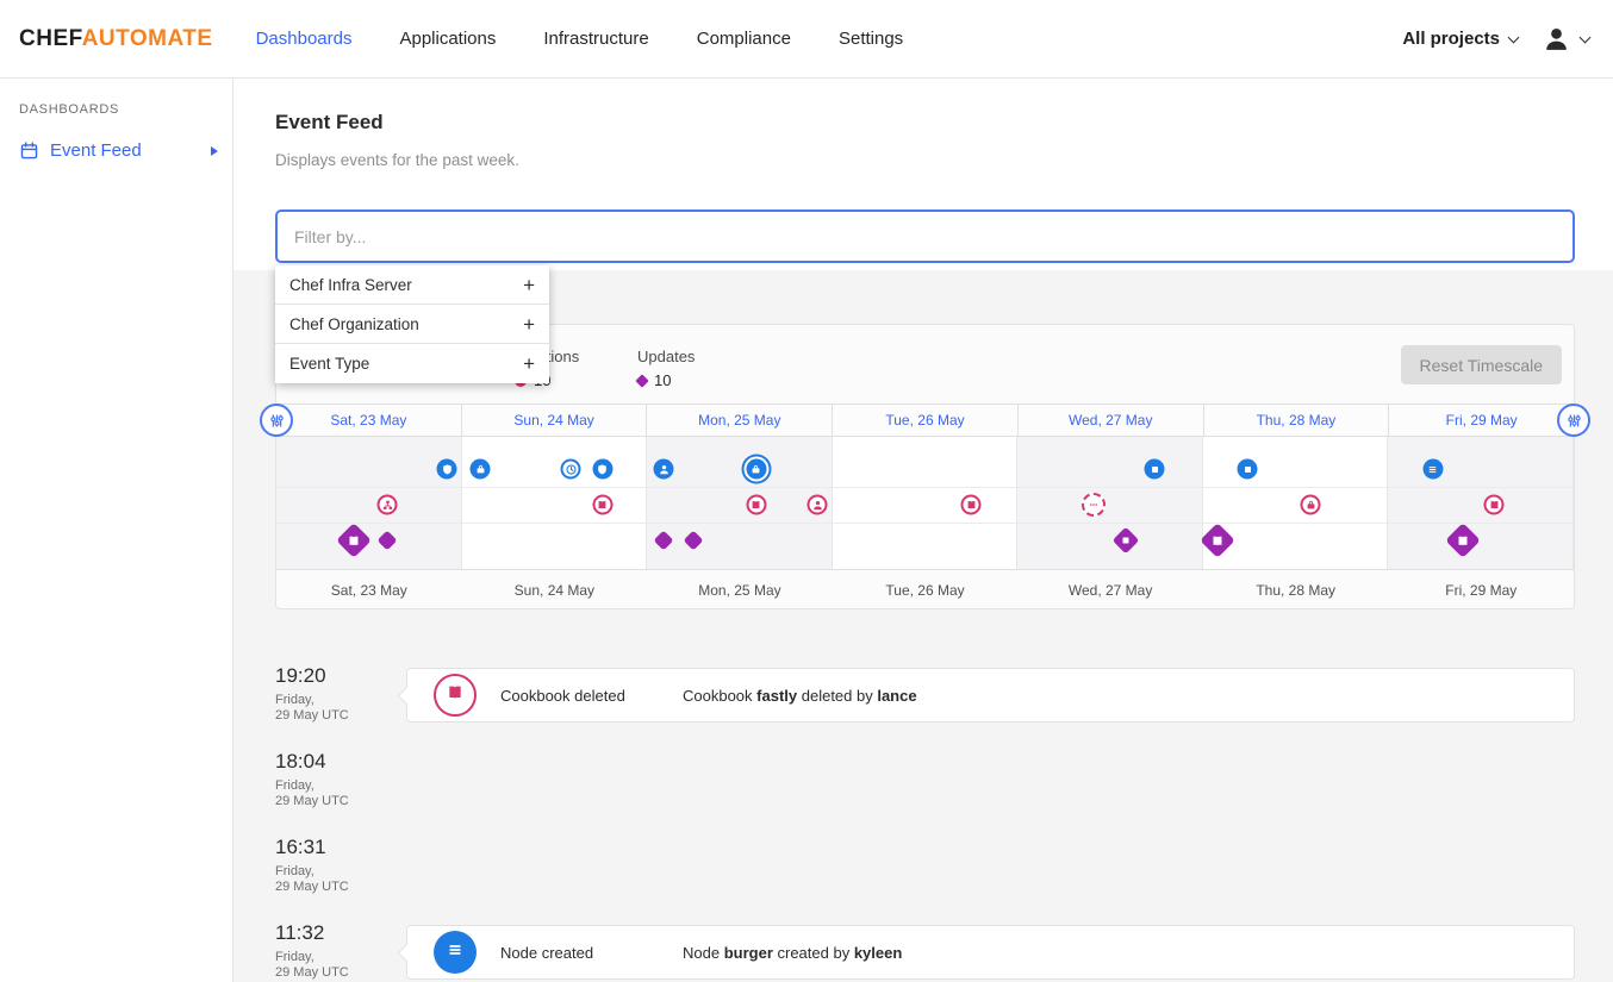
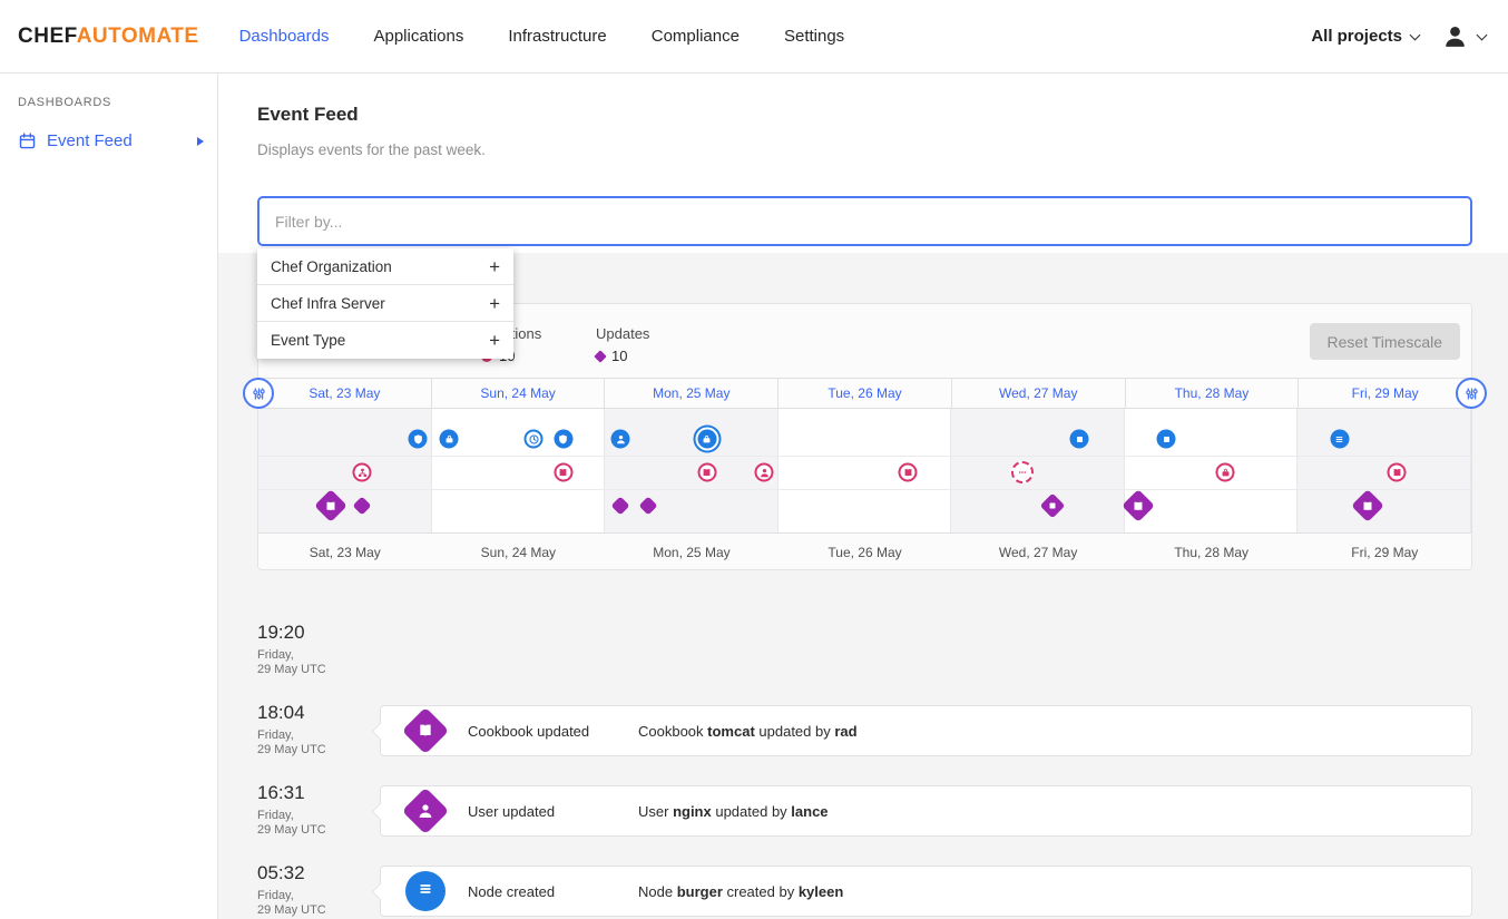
  CHEFAUTOMATE
  Dashboards
  Applications
  Infrastructure
  Compliance
  Settings
  All projects
  DASHBOARDS
  Event Feed
  Event Feed
  Displays events for the past week.
  Filter by...
  Updates
  10
  Reset Timescale
  Sat, 23 May
  Sun, 24 May
  Mon, 25 May
  Tue, 26 May
  Wed, 27 May
  Thu, 28 May
  Fri, 29 May
  Sat, 23 May
  Sun, 24 May
  Mon, 25 May
  Tue, 26 May
  Wed, 27 May
  Thu, 28 May
  Fri, 29 May
  19:20
  Friday,
  29 May UTC
- Cookbook deleted
- Cookbook fastly deleted by lance
  18:04
  Friday,
  29 May UTC
+ Cookbook updated
+ Cookbook tomcat updated by rad
  16:31
  Friday,
  29 May UTC
+ User updated
+ User nginx updated by lance
- 11:32
+ 05:32
  Friday,
  29 May UTC
  Node created
  Node burger created by kyleen
- Chef Infra Server
+ Chef Organization
  +
- Chef Organization
+ Chef Infra Server
  +
  Event Type
  +
